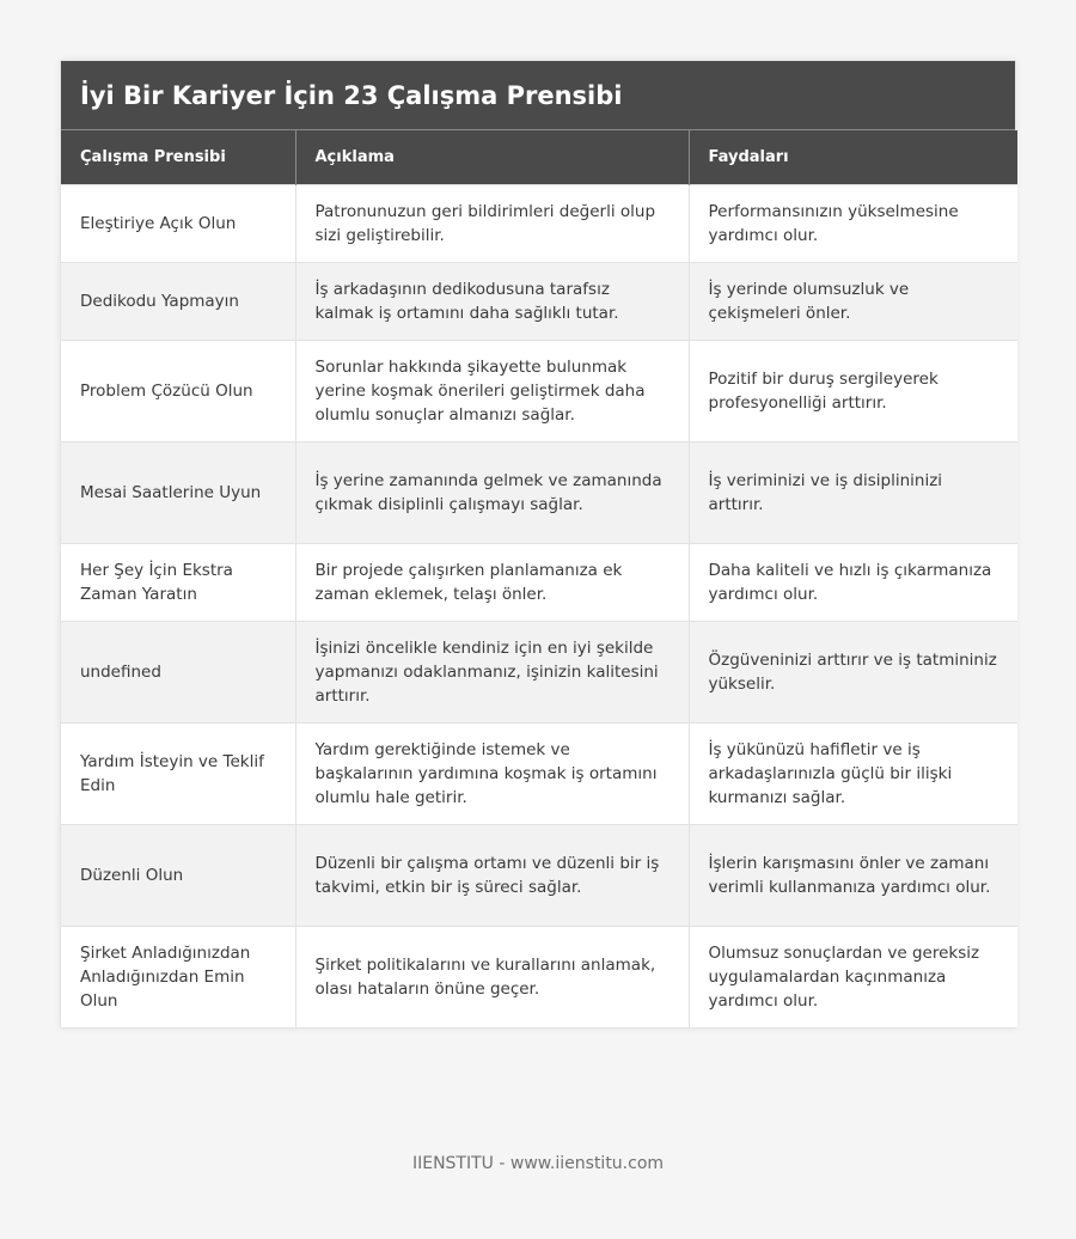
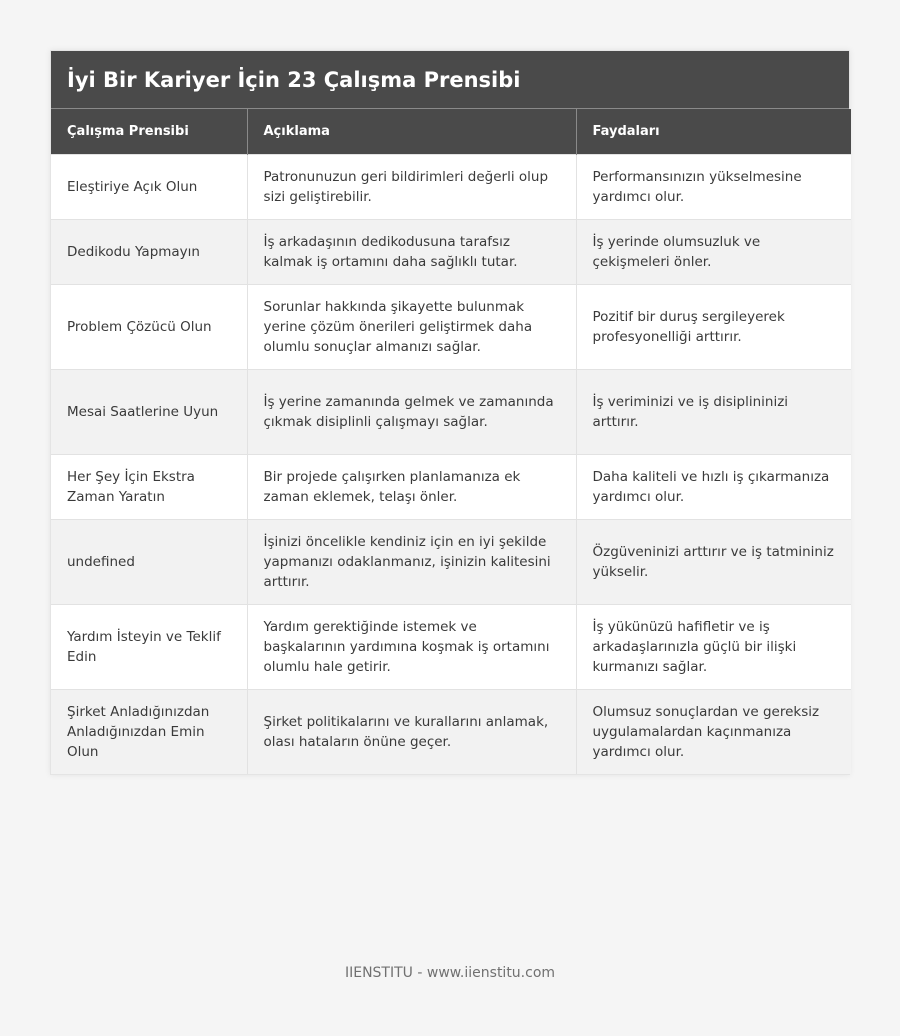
  İyi Bir Kariyer İçin 23 Çalışma Prensibi
  Çalışma Prensibi	Açıklama	Faydaları
  Eleştiriye Açık Olun	Patronunuzun geri bildirimleri değerli olup sizi geliştirebilir.	Performansınızın yükselmesine yardımcı olur.
  Dedikodu Yapmayın	İş arkadaşının dedikodusuna tarafsız kalmak iş ortamını daha sağlıklı tutar.	İş yerinde olumsuzluk ve çekişmeleri önler.
- Problem Çözücü Olun	Sorunlar hakkında şikayette bulunmak yerine koşmak önerileri geliştirmek daha olumlu sonuçlar almanızı sağlar.	Pozitif bir duruş sergileyerek profesyonelliği arttırır.
+ Problem Çözücü Olun	Sorunlar hakkında şikayette bulunmak yerine çözüm önerileri geliştirmek daha olumlu sonuçlar almanızı sağlar.	Pozitif bir duruş sergileyerek profesyonelliği arttırır.
  Mesai Saatlerine Uyun	İş yerine zamanında gelmek ve zamanında çıkmak disiplinli çalışmayı sağlar.	İş veriminizi ve iş disiplininizi arttırır.
  Her Şey İçin Ekstra Zaman Yaratın	Bir projede çalışırken planlamanıza ek zaman eklemek, telaşı önler.	Daha kaliteli ve hızlı iş çıkarmanıza yardımcı olur.
  undefined	İşinizi öncelikle kendiniz için en iyi şekilde yapmanızı odaklanmanız, işinizin kalitesini arttırır.	Özgüveninizi arttırır ve iş tatmininiz yükselir.
  Yardım İsteyin ve Teklif Edin	Yardım gerektiğinde istemek ve başkalarının yardımına koşmak iş ortamını olumlu hale getirir.	İş yükünüzü hafifletir ve iş arkadaşlarınızla güçlü bir ilişki kurmanızı sağlar.
- Düzenli Olun	Düzenli bir çalışma ortamı ve düzenli bir iş takvimi, etkin bir iş süreci sağlar.	İşlerin karışmasını önler ve zamanı verimli kullanmanıza yardımcı olur.
  Şirket Anladığınızdan Anladığınızdan Emin Olun	Şirket politikalarını ve kurallarını anlamak, olası hataların önüne geçer.	Olumsuz sonuçlardan ve gereksiz uygulamalardan kaçınmanıza yardımcı olur.
  IIENSTITU - www.iienstitu.com
